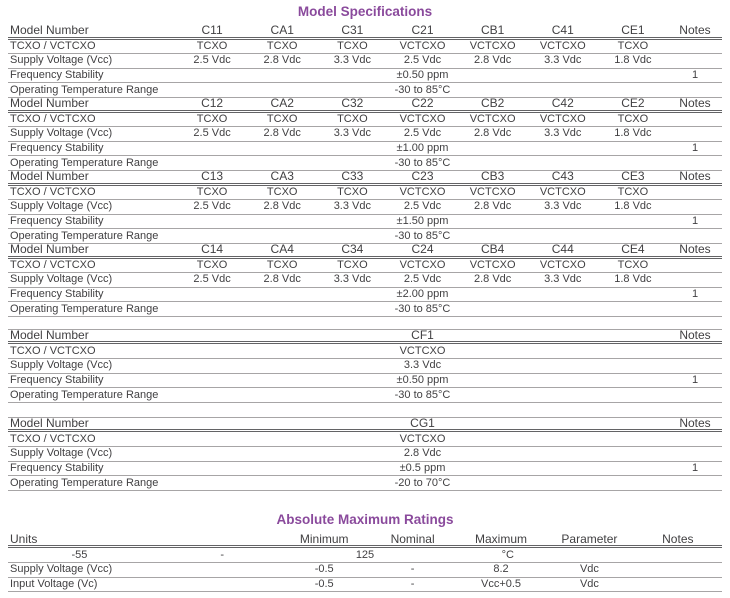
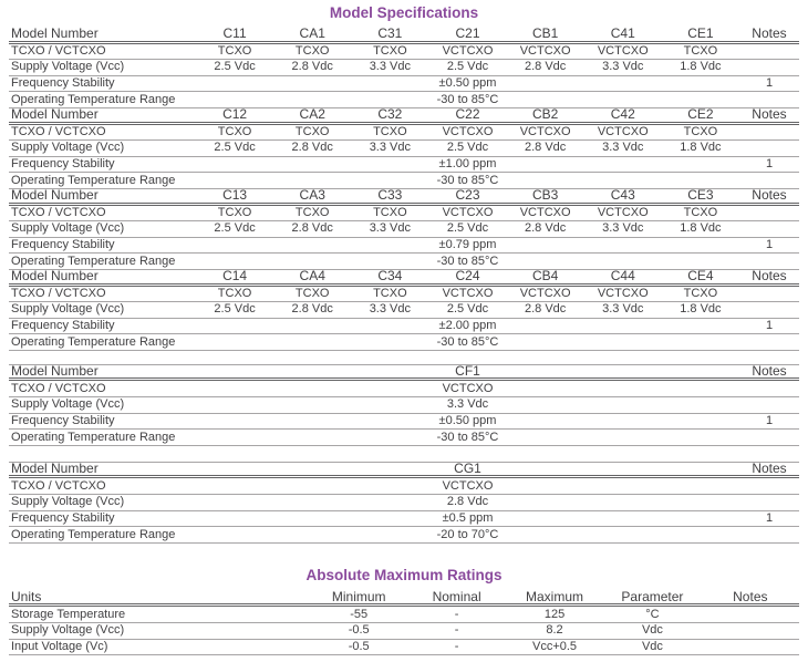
  Model Specifications
  Model Number
  C11
  CA1
  C31
  C21
  CB1
  C41
  CE1
  Notes
  TCXO / VCTCXO
  TCXO
  TCXO
  TCXO
  VCTCXO
  VCTCXO
  VCTCXO
  TCXO
  Supply Voltage (Vcc)
  2.5 Vdc
  2.8 Vdc
  3.3 Vdc
  2.5 Vdc
  2.8 Vdc
  3.3 Vdc
  1.8 Vdc
  Frequency Stability
  ±0.50 ppm
  1
  Operating Temperature Range
  -30 to 85°C
  Model Number
  C12
  CA2
  C32
  C22
  CB2
  C42
  CE2
  Notes
  TCXO / VCTCXO
  TCXO
  TCXO
  TCXO
  VCTCXO
  VCTCXO
  VCTCXO
  TCXO
  Supply Voltage (Vcc)
  2.5 Vdc
  2.8 Vdc
  3.3 Vdc
  2.5 Vdc
  2.8 Vdc
  3.3 Vdc
  1.8 Vdc
  Frequency Stability
  ±1.00 ppm
  1
  Operating Temperature Range
  -30 to 85°C
  Model Number
  C13
  CA3
  C33
  C23
  CB3
  C43
  CE3
  Notes
  TCXO / VCTCXO
  TCXO
  TCXO
  TCXO
  VCTCXO
  VCTCXO
  VCTCXO
  TCXO
  Supply Voltage (Vcc)
  2.5 Vdc
  2.8 Vdc
  3.3 Vdc
  2.5 Vdc
  2.8 Vdc
  3.3 Vdc
  1.8 Vdc
  Frequency Stability
- ±1.50 ppm
+ ±0.79 ppm
  1
  Operating Temperature Range
  -30 to 85°C
  Model Number
  C14
  CA4
  C34
  C24
  CB4
  C44
  CE4
  Notes
  TCXO / VCTCXO
  TCXO
  TCXO
  TCXO
  VCTCXO
  VCTCXO
  VCTCXO
  TCXO
  Supply Voltage (Vcc)
  2.5 Vdc
  2.8 Vdc
  3.3 Vdc
  2.5 Vdc
  2.8 Vdc
  3.3 Vdc
  1.8 Vdc
  Frequency Stability
  ±2.00 ppm
  1
  Operating Temperature Range
  -30 to 85°C
  Model Number
  CF1
  Notes
  TCXO / VCTCXO
  VCTCXO
  Supply Voltage (Vcc)
  3.3 Vdc
  Frequency Stability
  ±0.50 ppm
  1
  Operating Temperature Range
  -30 to 85°C
  Model Number
  CG1
  Notes
  TCXO / VCTCXO
  VCTCXO
  Supply Voltage (Vcc)
  2.8 Vdc
  Frequency Stability
  ±0.5 ppm
  1
  Operating Temperature Range
  -20 to 70°C
  Absolute Maximum Ratings
  Units
  Minimum
  Nominal
  Maximum
  Parameter
  Notes
+ Storage Temperature
  -55
  -
  125
  °C
  Supply Voltage (Vcc)
  -0.5
  -
  8.2
  Vdc
  Input Voltage (Vc)
  -0.5
  -
  Vcc+0.5
  Vdc
